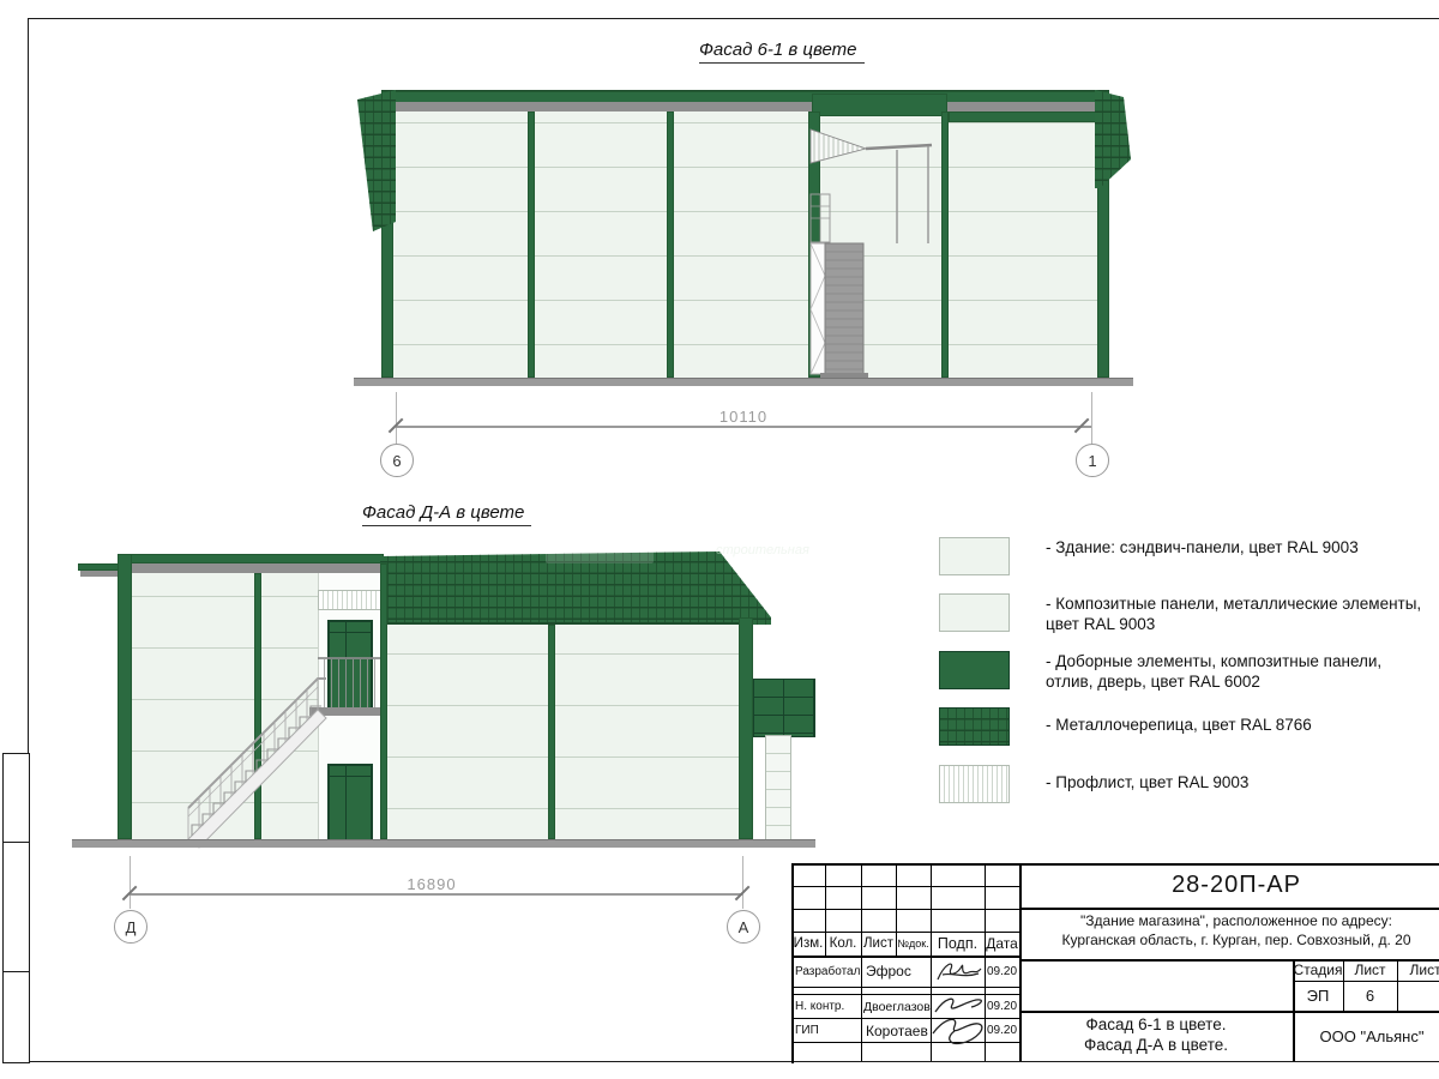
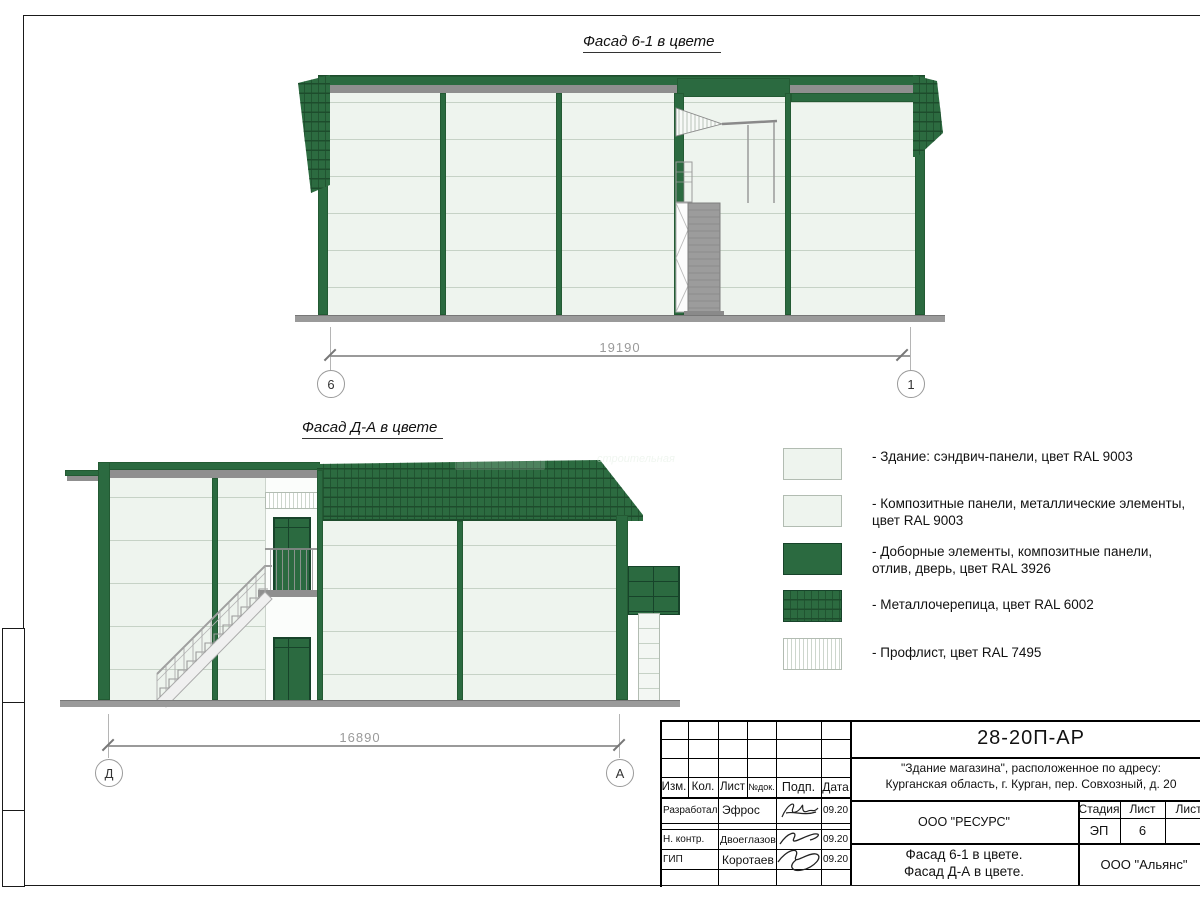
  Фасад 6-1 в цвете
- 10110
+ 19190
  6
  1
  Фасад Д-А в цвете
  строительная
  16890
  Д
  А
  - Здание: сэндвич-панели, цвет RAL 9003
  - Композитные панели, металлические элементы,
  цвет RAL 9003
  - Доборные элементы, композитные панели,
- отлив, дверь, цвет RAL 6002
+ отлив, дверь, цвет RAL 3926
- - Металлочерепица, цвет RAL 8766
+ - Металлочерепица, цвет RAL 6002
- - Профлист, цвет RAL 9003
+ - Профлист, цвет RAL 7495
  Изм.
  Кол.
  Лист
  №док.
  Подп.
  Дата
  Разработал
  Эфрос
  09.20
  Н. контр.
  Двоеглазов
  09.20
  ГИП
  Коротаев
  09.20
  28-20П-АР
  "Здание магазина", расположенное по адресу:
  Курганская область, г. Курган, пер. Совхозный, д. 20
+ ООО "РЕСУРС"
  Стадия
  Лист
  ЭП
  6
  Фасад 6-1 в цвете.
  Фасад Д-А в цвете.
  ООО "Альянс"
